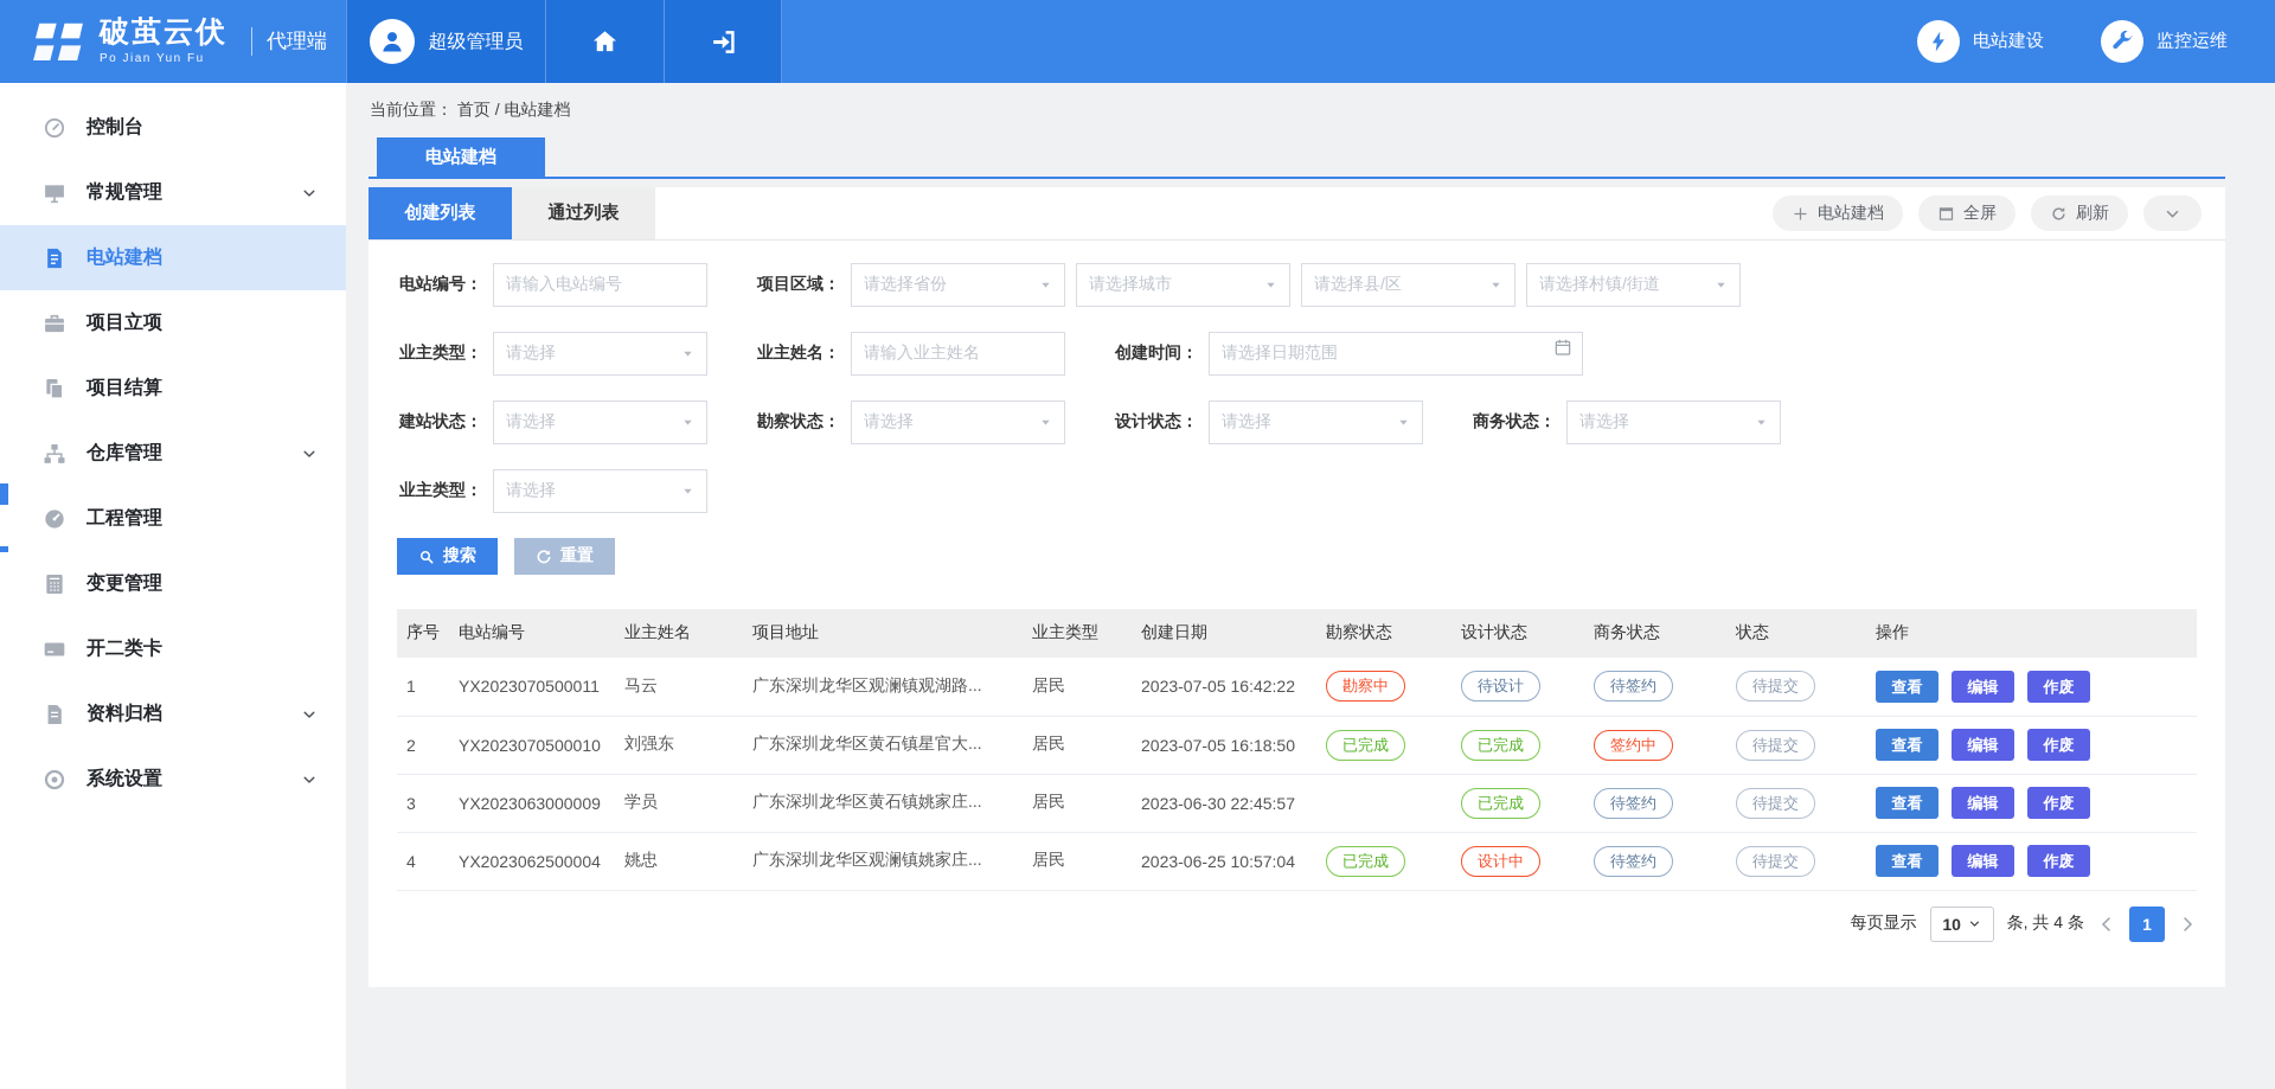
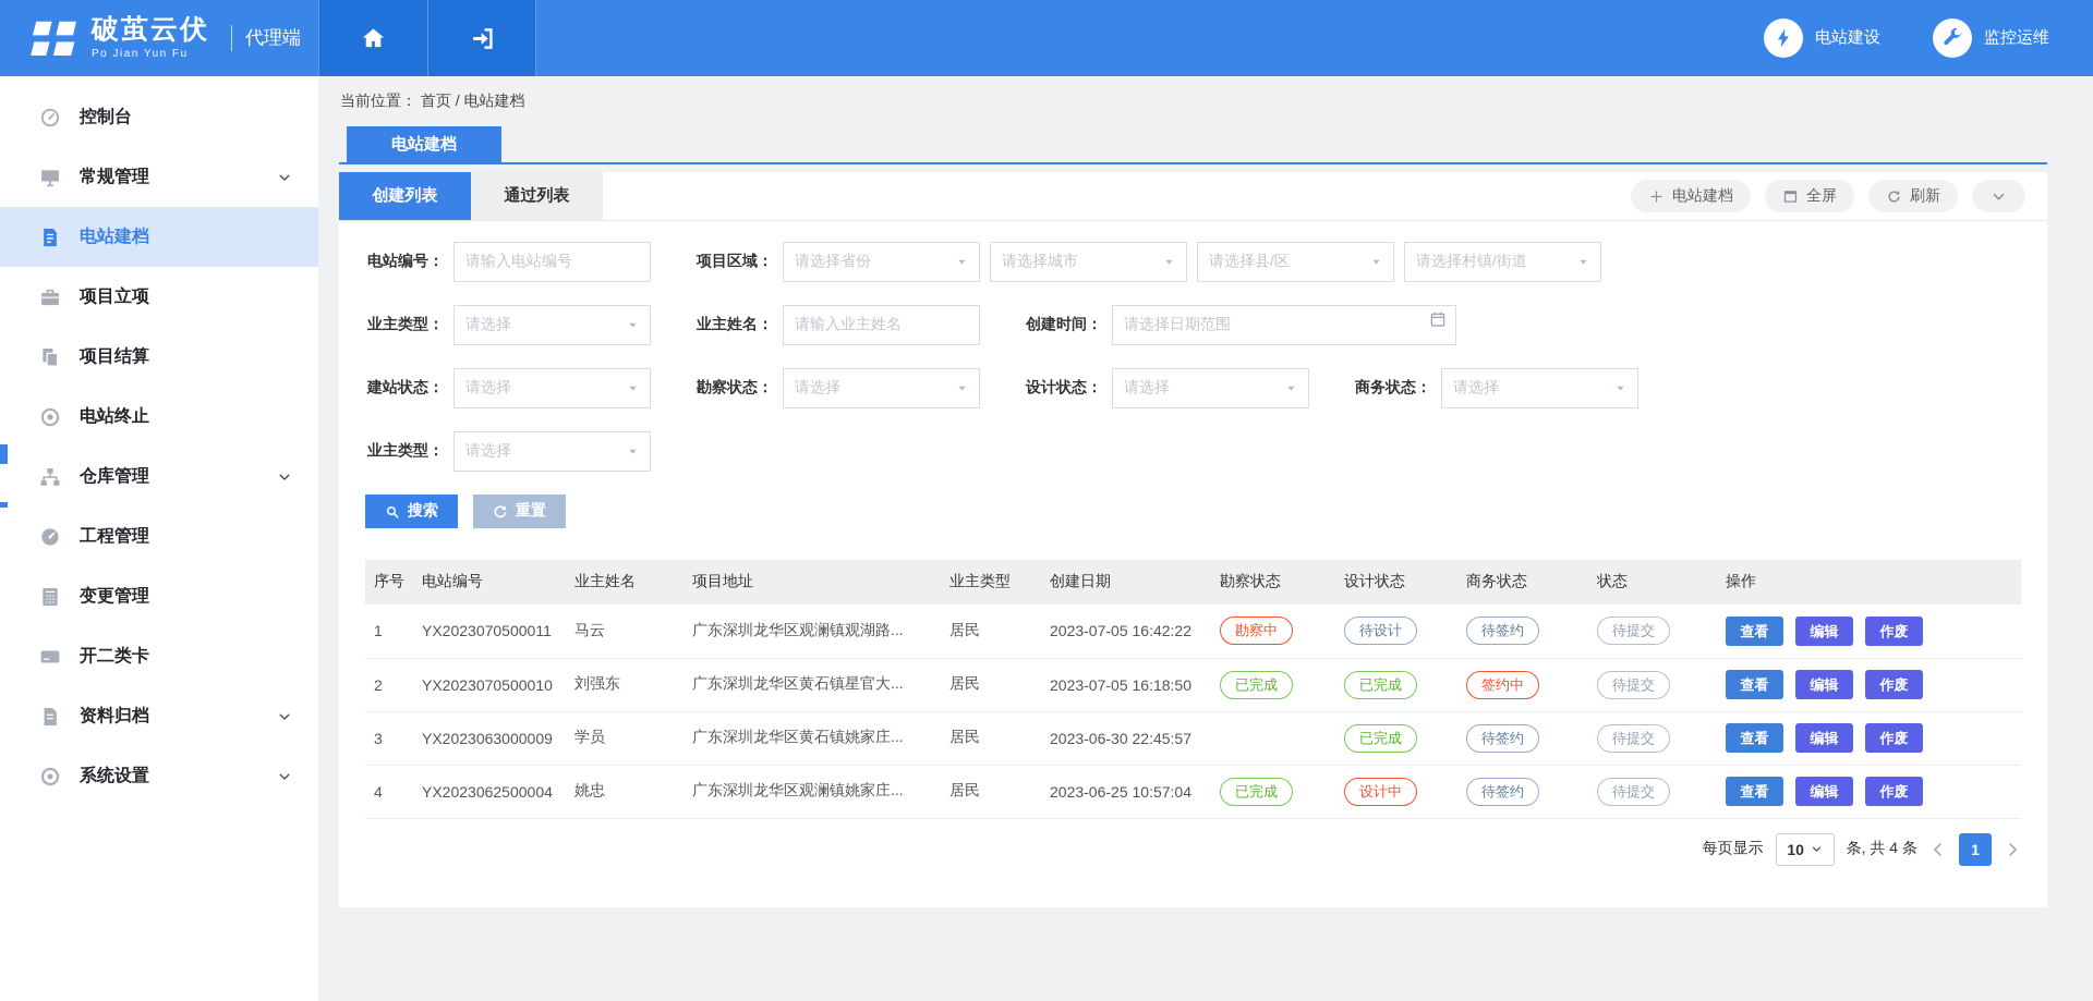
  破茧云伏
  Po Jian Yun Fu
  代理端
- 超级管理员
  电站建设
  监控运维
  控制台
  常规管理
  电站建档
  项目立项
  项目结算
+ 电站终止
  仓库管理
  工程管理
  变更管理
  开二类卡
  资料归档
  系统设置
  当前位置： 首页 / 电站建档
  电站建档
  创建列表
  通过列表
  电站建档
  全屏
  刷新
  电站编号：
  请输入电站编号
  项目区域：
  请选择省份
  请选择城市
  请选择县/区
  请选择村镇/街道
  业主类型：
  请选择
  业主姓名：
  请输入业主姓名
  创建时间：
  请选择日期范围
  建站状态：
  请选择
  勘察状态：
  请选择
  设计状态：
  请选择
  商务状态：
  请选择
  业主类型：
  请选择
  搜索
  重置
  序号	电站编号	业主姓名	项目地址	业主类型	创建日期	勘察状态	设计状态	商务状态	状态	操作
  1	YX2023070500011	马云	广东深圳龙华区观澜镇观湖路...	居民	2023-07-05 16:42:22	勘察中	待设计	待签约	待提交	查看 编辑 作废
  2	YX2023070500010	刘强东	广东深圳龙华区黄石镇星官大...	居民	2023-07-05 16:18:50	已完成	已完成	签约中	待提交	查看 编辑 作废
  3	YX2023063000009	学员	广东深圳龙华区黄石镇姚家庄...	居民	2023-06-30 22:45:57		已完成	待签约	待提交	查看 编辑 作废
  4	YX2023062500004	姚忠	广东深圳龙华区观澜镇姚家庄...	居民	2023-06-25 10:57:04	已完成	设计中	待签约	待提交	查看 编辑 作废
  每页显示
  10
  条, 共 4 条
  1
